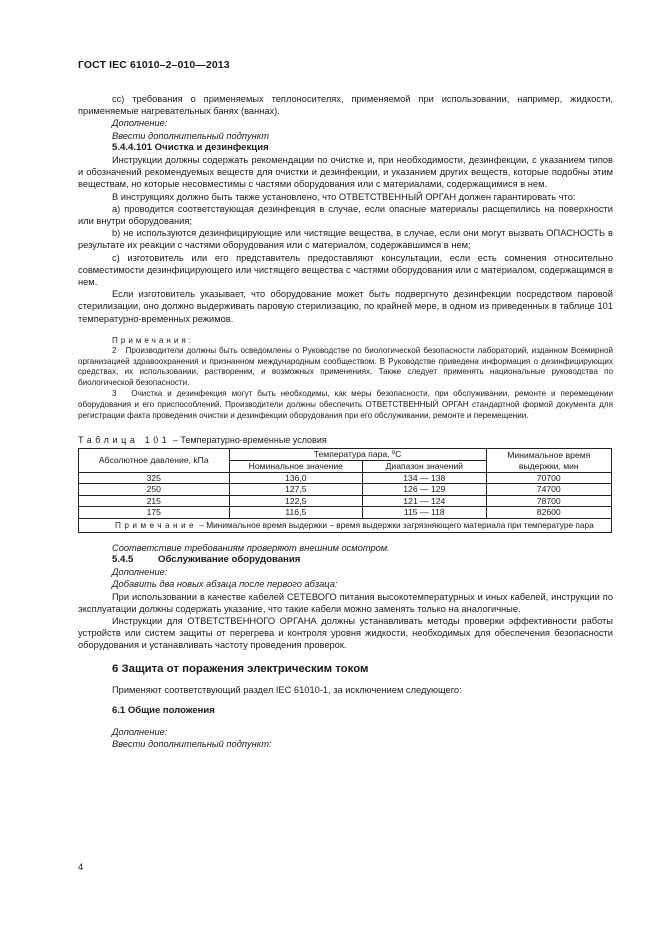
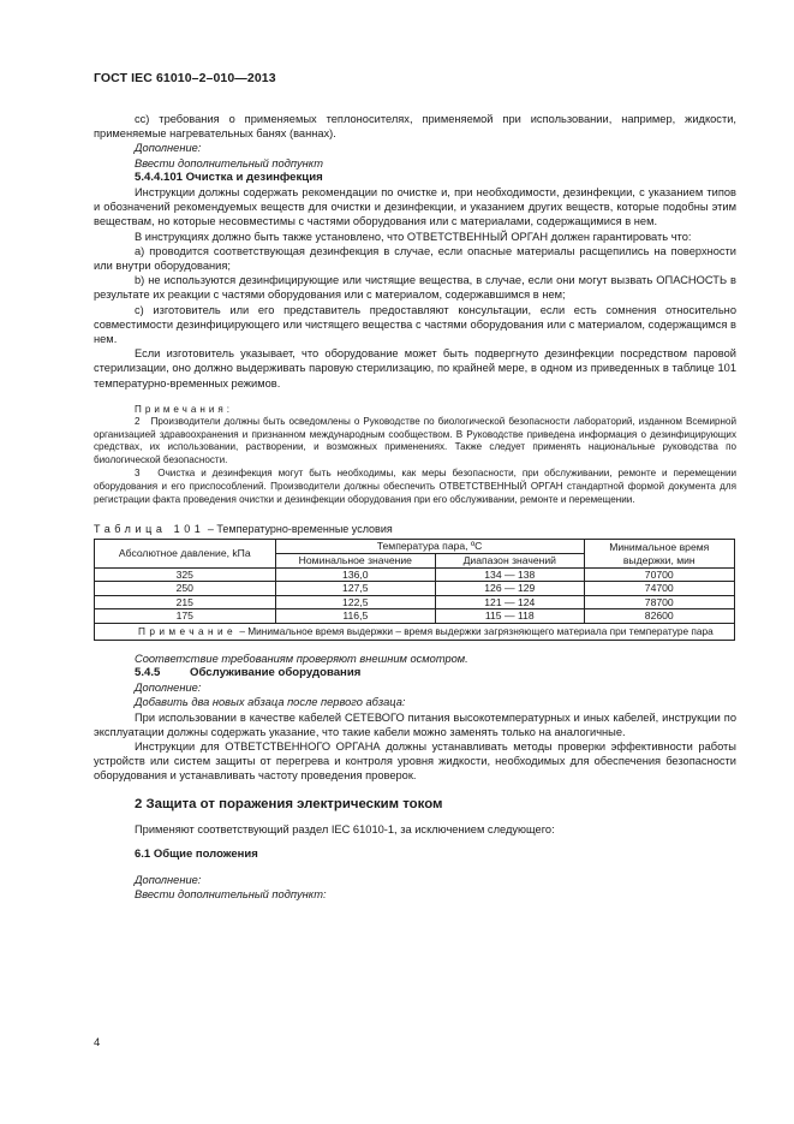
  ГОСТ IEC 61010–2–010—2013
  cc) требования о применяемых теплоносителях, применяемой при использовании, например, жидкости, применяемые нагревательных банях (ваннах).
  Дополнение:
  Ввести дополнительный подпункт
  5.4.4.101 Очистка и дезинфекция
  Инструкции должны содержать рекомендации по очистке и, при необходимости, дезинфекции, с указанием типов и обозначений рекомендуемых веществ для очистки и дезинфекции, и указанием других веществ, которые подобны этим веществам, но которые несовместимы с частями оборудования или с материалами, содержащимися в нем.
  В инструкциях должно быть также установлено, что ОТВЕТСТВЕННЫЙ ОРГАН должен гарантировать что:
  a) проводится соответствующая дезинфекция в случае, если опасные материалы расщепились на поверхности или внутри оборудования;
  b) не используются дезинфицирующие или чистящие вещества, в случае, если они могут вызвать ОПАСНОСТЬ в результате их реакции с частями оборудования или с материалом, содержавшимся в нем;
  c) изготовитель или его представитель предоставляют консультации, если есть сомнения относительно совместимости дезинфицирующего или чистящего вещества с частями оборудования или с материалом, содержащимся в нем.
  Если изготовитель указывает, что оборудование может быть подвергнуто дезинфекции посредством паровой стерилизации, оно должно выдерживать паровую стерилизацию, по крайней мере, в одном из приведенных в таблице 101 температурно-временных режимов.
  Примечания:
  2 Производители должны быть осведомлены о Руководстве по биологической безопасности лабораторий, изданном Всемирной организацией здравоохранения и признанном международным сообществом. В Руководстве приведена информация о дезинфицирующих средствах, их использовании, растворении, и возможных применениях. Также следует применять национальные руководства по биологической безопасности.
  3 Очистка и дезинфекция могут быть необходимы, как меры безопасности, при обслуживании, ремонте и перемещении оборудования и его приспособлений. Производители должны обеспечить ОТВЕТСТВЕННЫЙ ОРГАН стандартной формой документа для регистрации факта проведения очистки и дезинфекции оборудования при его обслуживании, ремонте и перемещении.
  Таблица 101 – Температурно-временные условия
  Абсолютное давление, kПа	Температура пара, ºС	Минимальное время выдержки, мин
  Номинальное значение	Диапазон значений
  325	136,0	134 — 138	70700
  250	127,5	126 — 129	74700
  215	122,5	121 — 124	78700
  175	116,5	115 — 118	82600
  Примечание – Минимальное время выдержки – время выдержки загрязняющего материала при температуре пара
  Соответствие требованиям проверяют внешним осмотром.
  5.4.5 Обслуживание оборудования
  Дополнение:
  Добавить два новых абзаца после первого абзаца:
  При использовании в качестве кабелей СЕТЕВОГО питания высокотемпературных и иных кабелей, инструкции по эксплуатации должны содержать указание, что такие кабели можно заменять только на аналогичные.
  Инструкции для ОТВЕТСТВЕННОГО ОРГАНА должны устанавливать методы проверки эффективности работы устройств или систем защиты от перегрева и контроля уровня жидкости, необходимых для обеспечения безопасности оборудования и устанавливать частоту проведения проверок.
- 6 Защита от поражения электрическим током
+ 2 Защита от поражения электрическим током
  Применяют соответствующий раздел IEC 61010-1, за исключением следующего:
  6.1 Общие положения
  Дополнение:
  Ввести дополнительный подпункт:
  4
